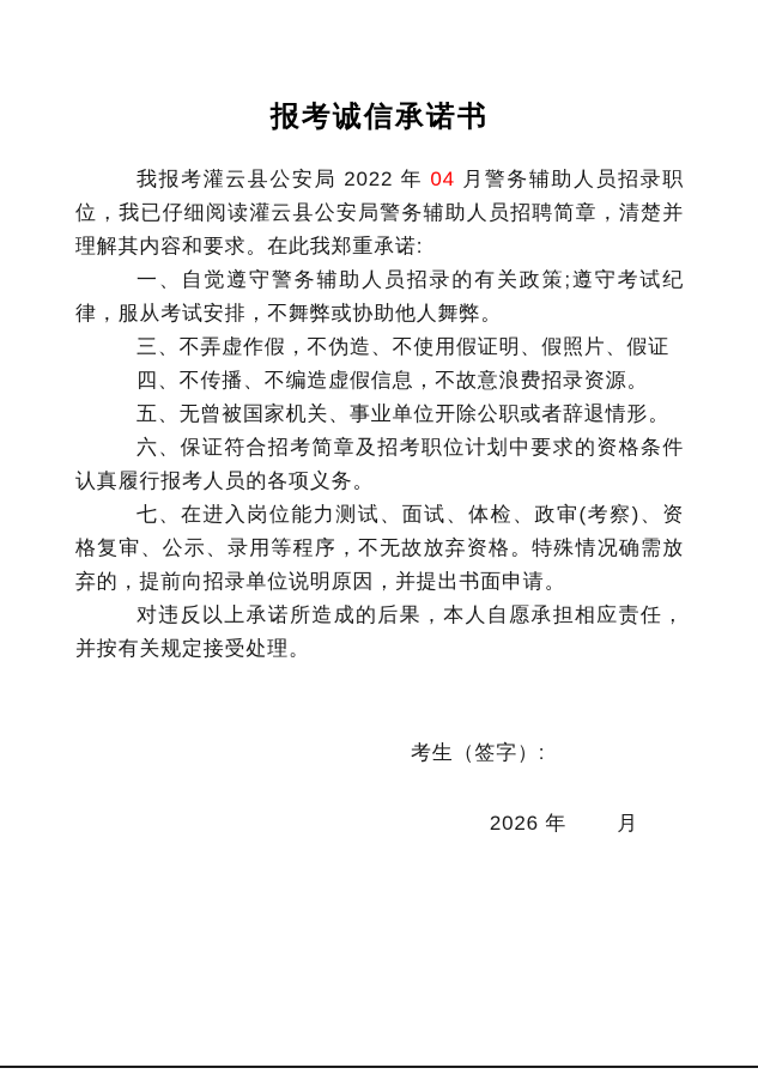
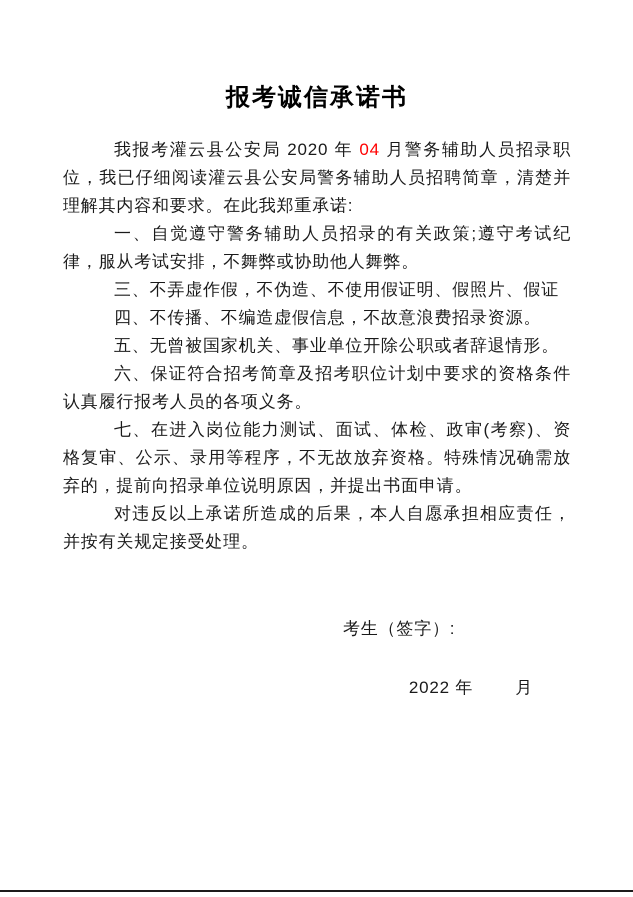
  报考诚信承诺书
- 我报考灌云县公安局 2022 年 04 月警务辅助人员招录职位，我已仔细阅读灌云县公安局警务辅助人员招聘简章，清楚并理解其内容和要求。在此我郑重承诺:
+ 我报考灌云县公安局 2020 年 04 月警务辅助人员招录职位，我已仔细阅读灌云县公安局警务辅助人员招聘简章，清楚并理解其内容和要求。在此我郑重承诺:
  一、自觉遵守警务辅助人员招录的有关政策;遵守考试纪律，服从考试安排，不舞弊或协助他人舞弊。
  三、不弄虚作假，不伪造、不使用假证明、假照片、假证
  四、不传播、不编造虚假信息，不故意浪费招录资源。
  五、无曾被国家机关、事业单位开除公职或者辞退情形。
  六、保证符合招考简章及招考职位计划中要求的资格条件认真履行报考人员的各项义务。
  七、在进入岗位能力测试、面试、体检、政审(考察)、资格复审、公示、录用等程序，不无故放弃资格。特殊情况确需放弃的，提前向招录单位说明原因，并提出书面申请。
  对违反以上承诺所造成的后果，本人自愿承担相应责任，并按有关规定接受处理。
  考生（签字）:
- 2026 年
+ 2022 年
  月
